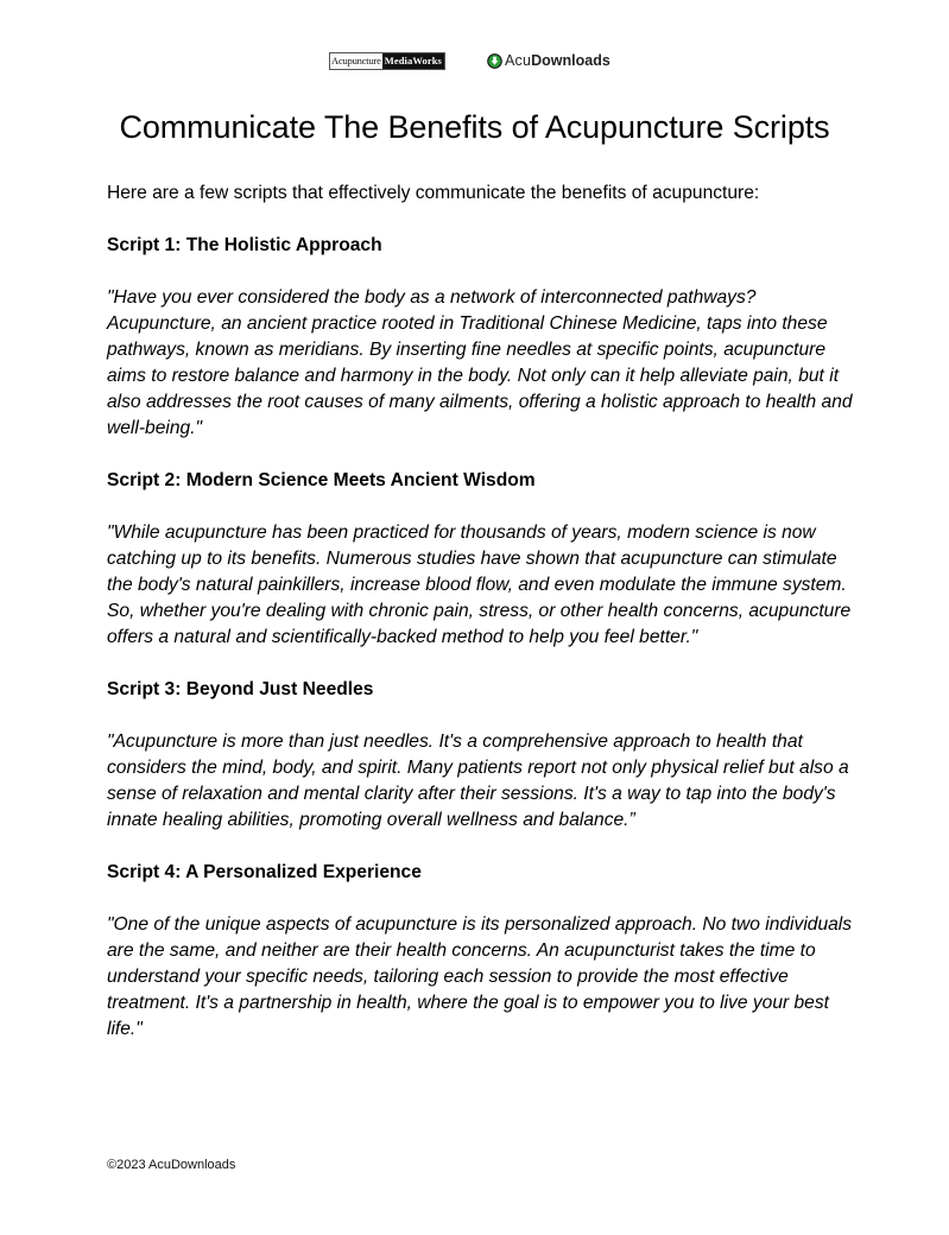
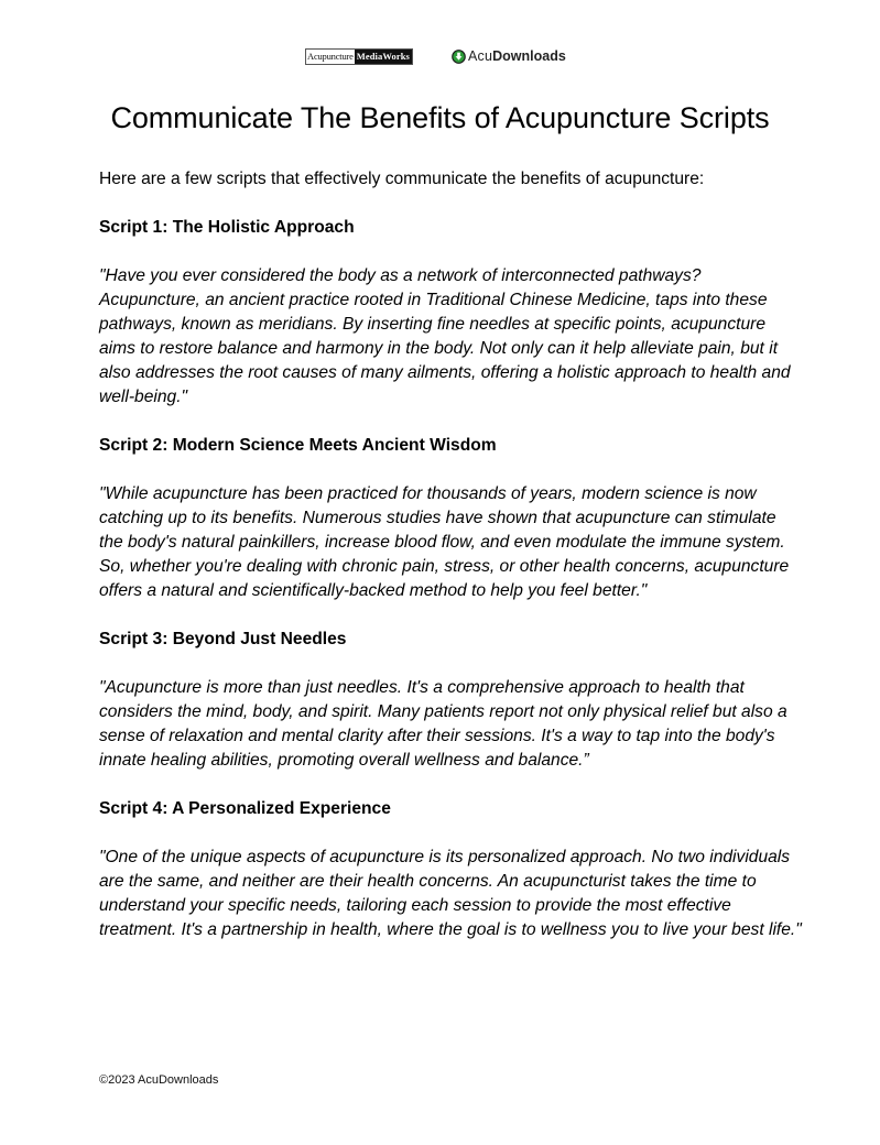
  Acupuncture
  MediaWorks
  Acu
  Downloads
  Communicate The Benefits of Acupuncture Scripts
  Here are a few scripts that effectively communicate the benefits of acupuncture:
  Script 1: The Holistic Approach
  "Have you ever considered the body as a network of interconnected pathways? Acupuncture, an ancient practice rooted in Traditional Chinese Medicine, taps into these pathways, known as meridians. By inserting fine needles at specific points, acupuncture aims to restore balance and harmony in the body. Not only can it help alleviate pain, but it also addresses the root causes of many ailments, offering a holistic approach to health and well-being."
  Script 2: Modern Science Meets Ancient Wisdom
  "While acupuncture has been practiced for thousands of years, modern science is now catching up to its benefits. Numerous studies have shown that acupuncture can stimulate the body's natural painkillers, increase blood flow, and even modulate the immune system. So, whether you're dealing with chronic pain, stress, or other health concerns, acupuncture offers a natural and scientifically-backed method to help you feel better."
  Script 3: Beyond Just Needles
  "Acupuncture is more than just needles. It's a comprehensive approach to health that considers the mind, body, and spirit. Many patients report not only physical relief but also a sense of relaxation and mental clarity after their sessions. It's a way to tap into the body's innate healing abilities, promoting overall wellness and balance.”
  Script 4: A Personalized Experience
- "One of the unique aspects of acupuncture is its personalized approach. No two individuals are the same, and neither are their health concerns. An acupuncturist takes the time to understand your specific needs, tailoring each session to provide the most effective treatment. It's a partnership in health, where the goal is to empower you to live your best life."
+ "One of the unique aspects of acupuncture is its personalized approach. No two individuals are the same, and neither are their health concerns. An acupuncturist takes the time to understand your specific needs, tailoring each session to provide the most effective treatment. It's a partnership in health, where the goal is to wellness you to live your best life."
  ©2023 AcuDownloads
